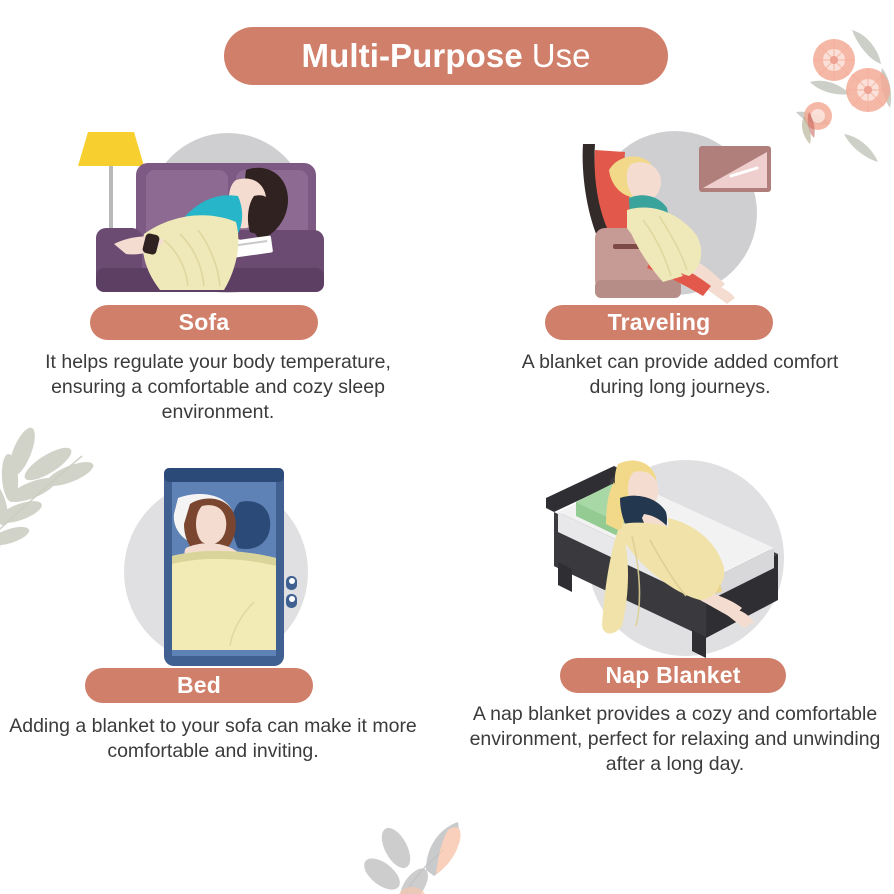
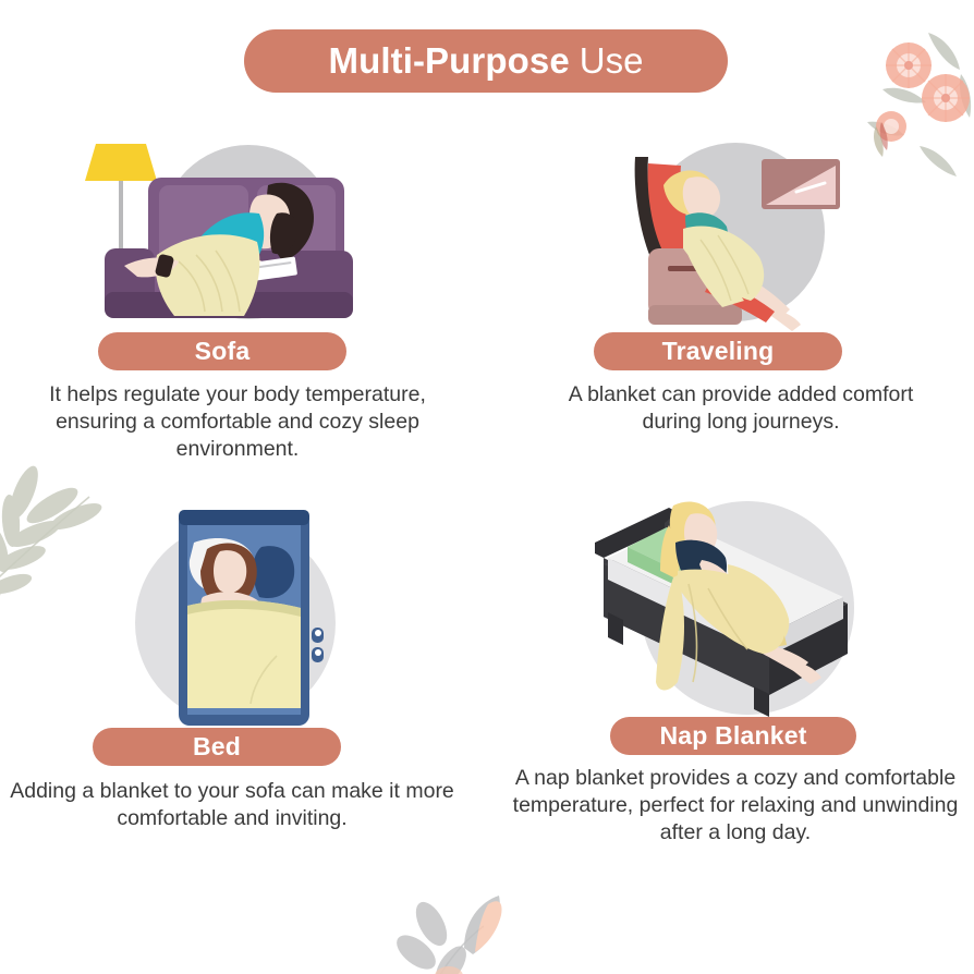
  Multi-Purpose
  Use
  Sofa
  It helps regulate your body temperature, ensuring a comfortable and cozy sleep environment.
  Traveling
  A blanket can provide added comfort during long journeys.
  Bed
  Adding a blanket to your sofa can make it more comfortable and inviting.
  Nap Blanket
- A nap blanket provides a cozy and comfortable environment, perfect for relaxing and unwinding after a long day.
+ A nap blanket provides a cozy and comfortable temperature, perfect for relaxing and unwinding after a long day.
